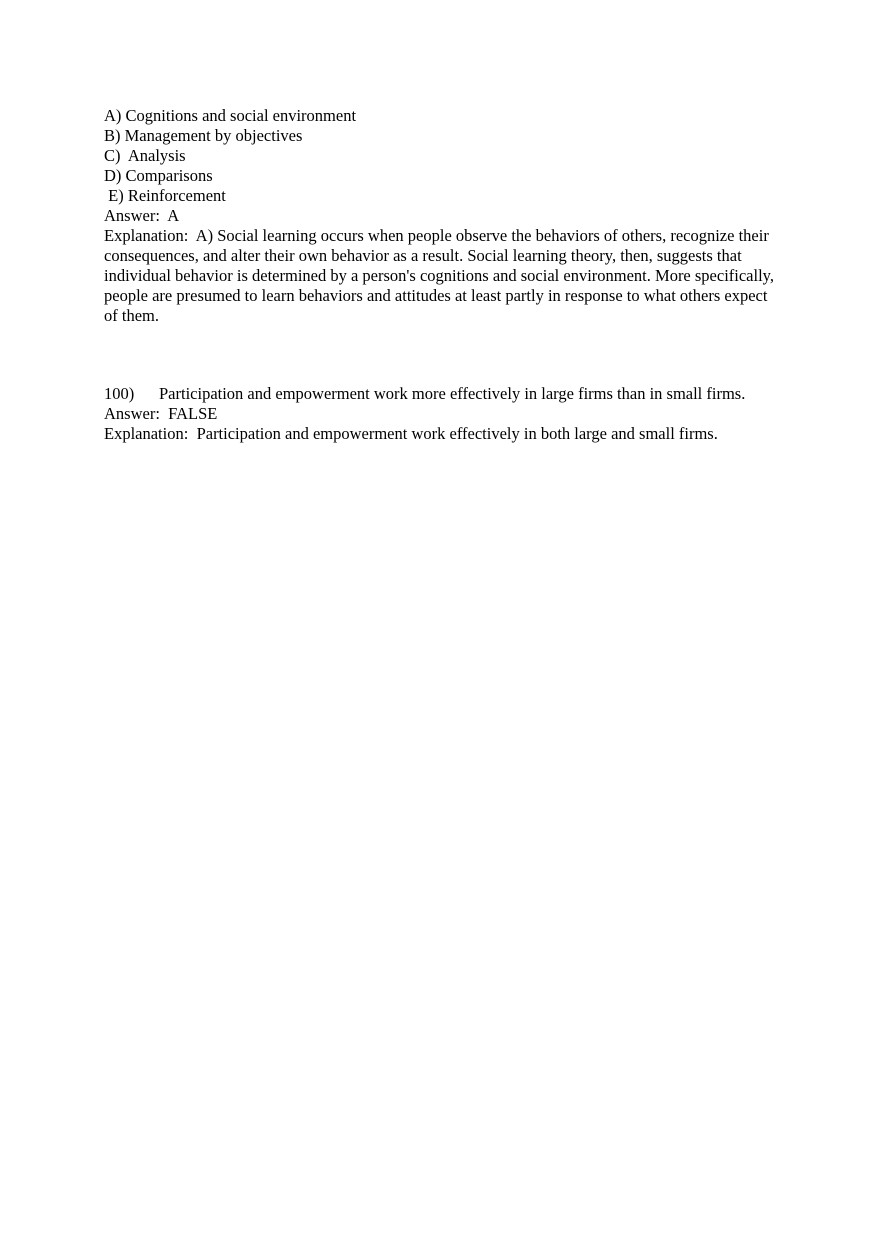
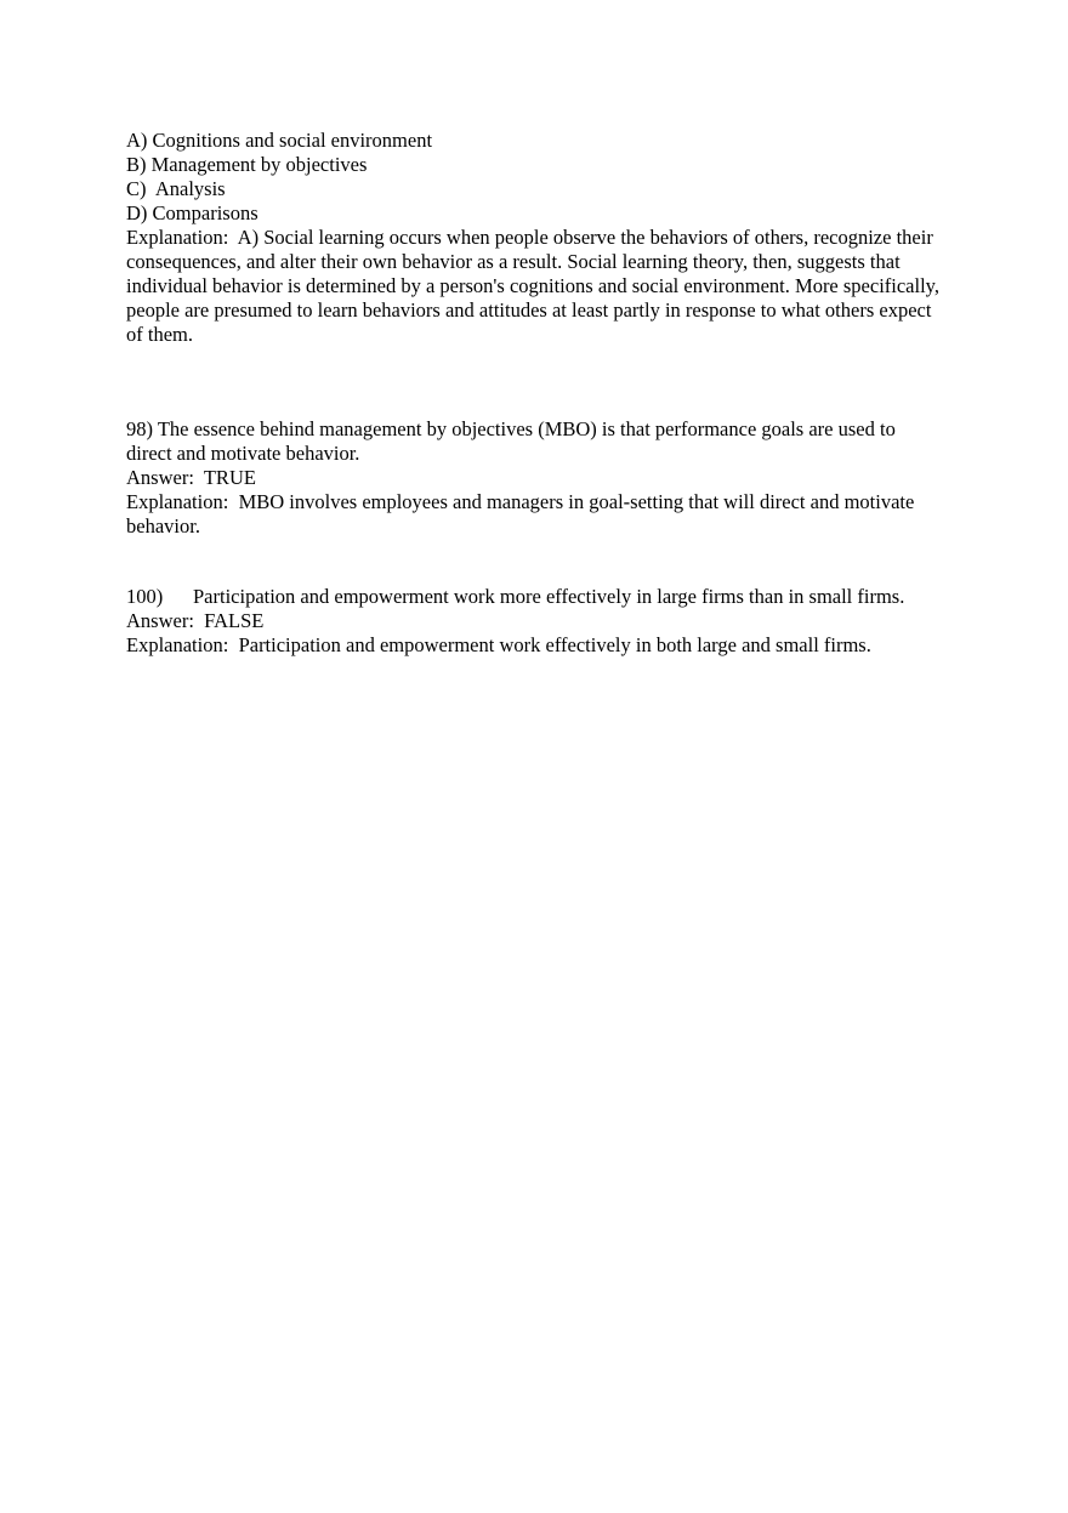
  A) Cognitions and social environment
  B) Management by objectives
  C) Analysis
  D) Comparisons
- E) Reinforcement
- Answer: A
  Explanation: A) Social learning occurs when people observe the behaviors of others, recognize their consequences, and alter their own behavior as a result. Social learning theory, then, suggests that individual behavior is determined by a person's cognitions and social environment. More specifically, people are presumed to learn behaviors and attitudes at least partly in response to what others expect of them.
+ 98) The essence behind management by objectives (MBO) is that performance goals are used to direct and motivate behavior.
+ Answer: TRUE
+ Explanation: MBO involves employees and managers in goal-setting that will direct and motivate behavior.
  100) Participation and empowerment work more effectively in large firms than in small firms. Answer: FALSE
  Explanation: Participation and empowerment work effectively in both large and small firms.
